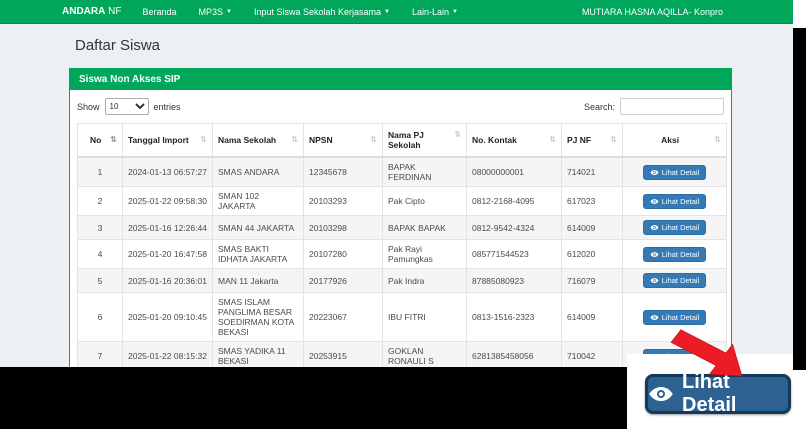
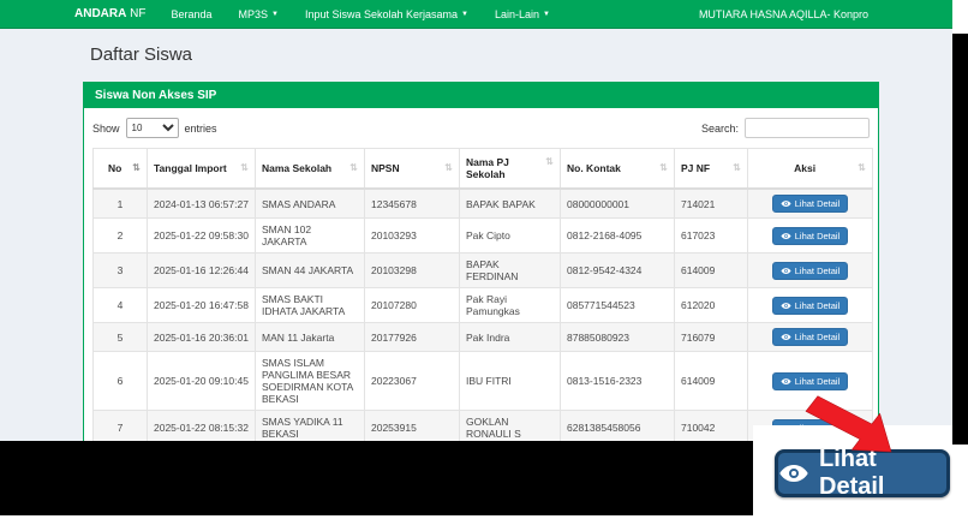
  ANDARA NF
  Beranda
  MP3S
  Input Siswa Sekolah Kerjasama
  Lain-Lain
  MUTIARA HASNA AQILLA- Konpro
  Daftar Siswa
  Siswa Non Akses SIP
  Show
  10
  entries
  Search:
  ⇅No	⇅Tanggal Import	⇅Nama Sekolah	⇅NPSN	⇅Nama PJ Sekolah	⇅No. Kontak	⇅PJ NF	⇅Aksi
- 1	2024-01-13 06:57:27	SMAS ANDARA	12345678	BAPAK FERDINAN	08000000001	714021	Lihat Detail
+ 1	2024-01-13 06:57:27	SMAS ANDARA	12345678	BAPAK BAPAK	08000000001	714021	Lihat Detail
  2	2025-01-22 09:58:30	SMAN 102 JAKARTA	20103293	Pak Cipto	0812-2168-4095	617023	Lihat Detail
- 3	2025-01-16 12:26:44	SMAN 44 JAKARTA	20103298	BAPAK BAPAK	0812-9542-4324	614009	Lihat Detail
+ 3	2025-01-16 12:26:44	SMAN 44 JAKARTA	20103298	BAPAK FERDINAN	0812-9542-4324	614009	Lihat Detail
  4	2025-01-20 16:47:58	SMAS BAKTI IDHATA JAKARTA	20107280	Pak Rayi Pamungkas	085771544523	612020	Lihat Detail
  5	2025-01-16 20:36:01	MAN 11 Jakarta	20177926	Pak Indra	87885080923	716079	Lihat Detail
  6	2025-01-20 09:10:45	SMAS ISLAM PANGLIMA BESAR SOEDIRMAN KOTA BEKASI	20223067	IBU FITRI	0813-1516-2323	614009	Lihat Detail
  7	2025-01-22 08:15:32	SMAS YADIKA 11 BEKASI	20253915	GOKLAN RONAULI S	6281385458056	710042
  Lihat Detail
